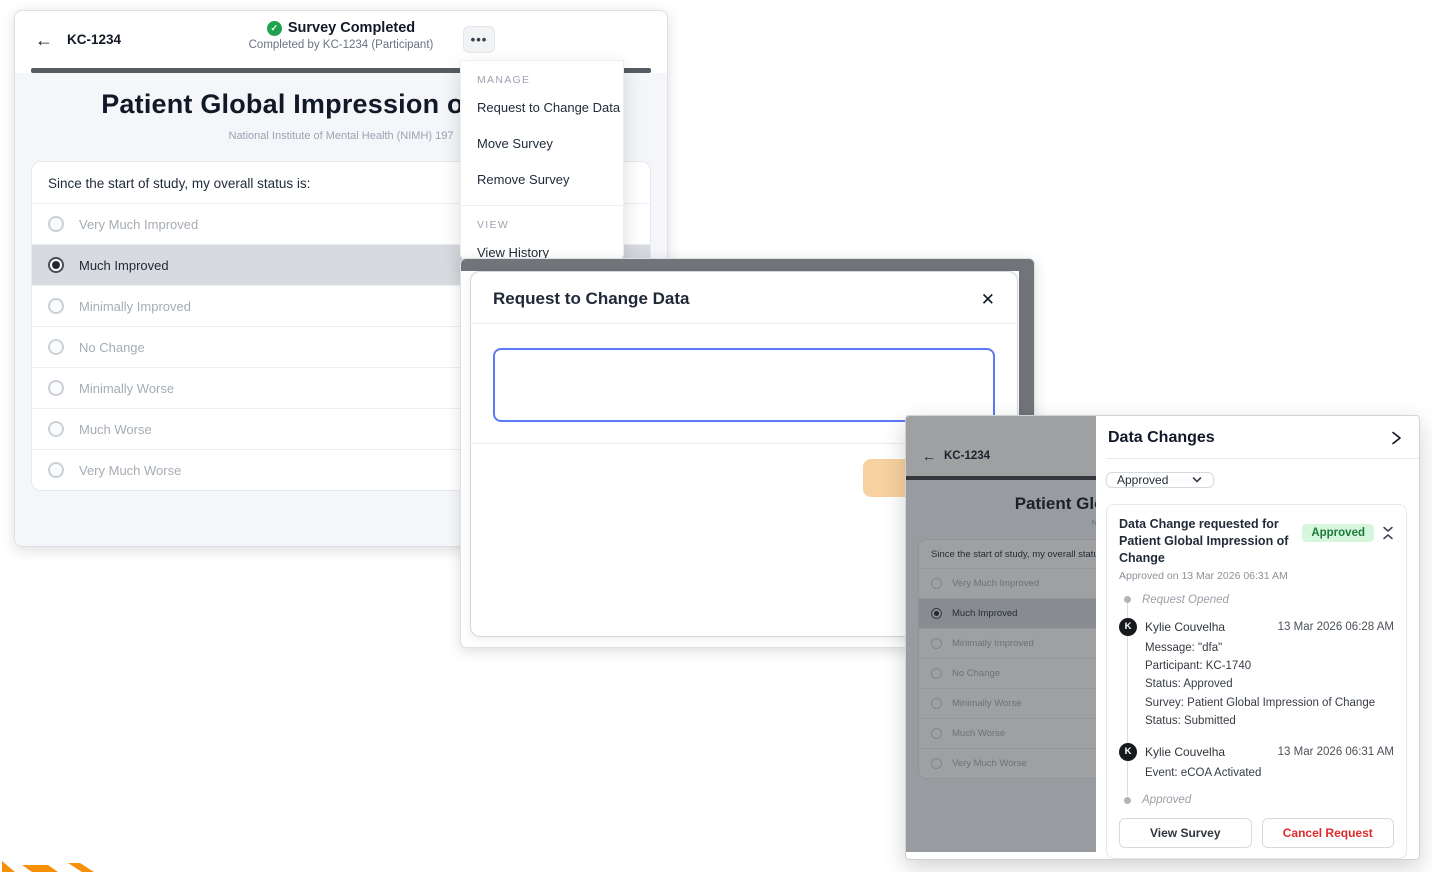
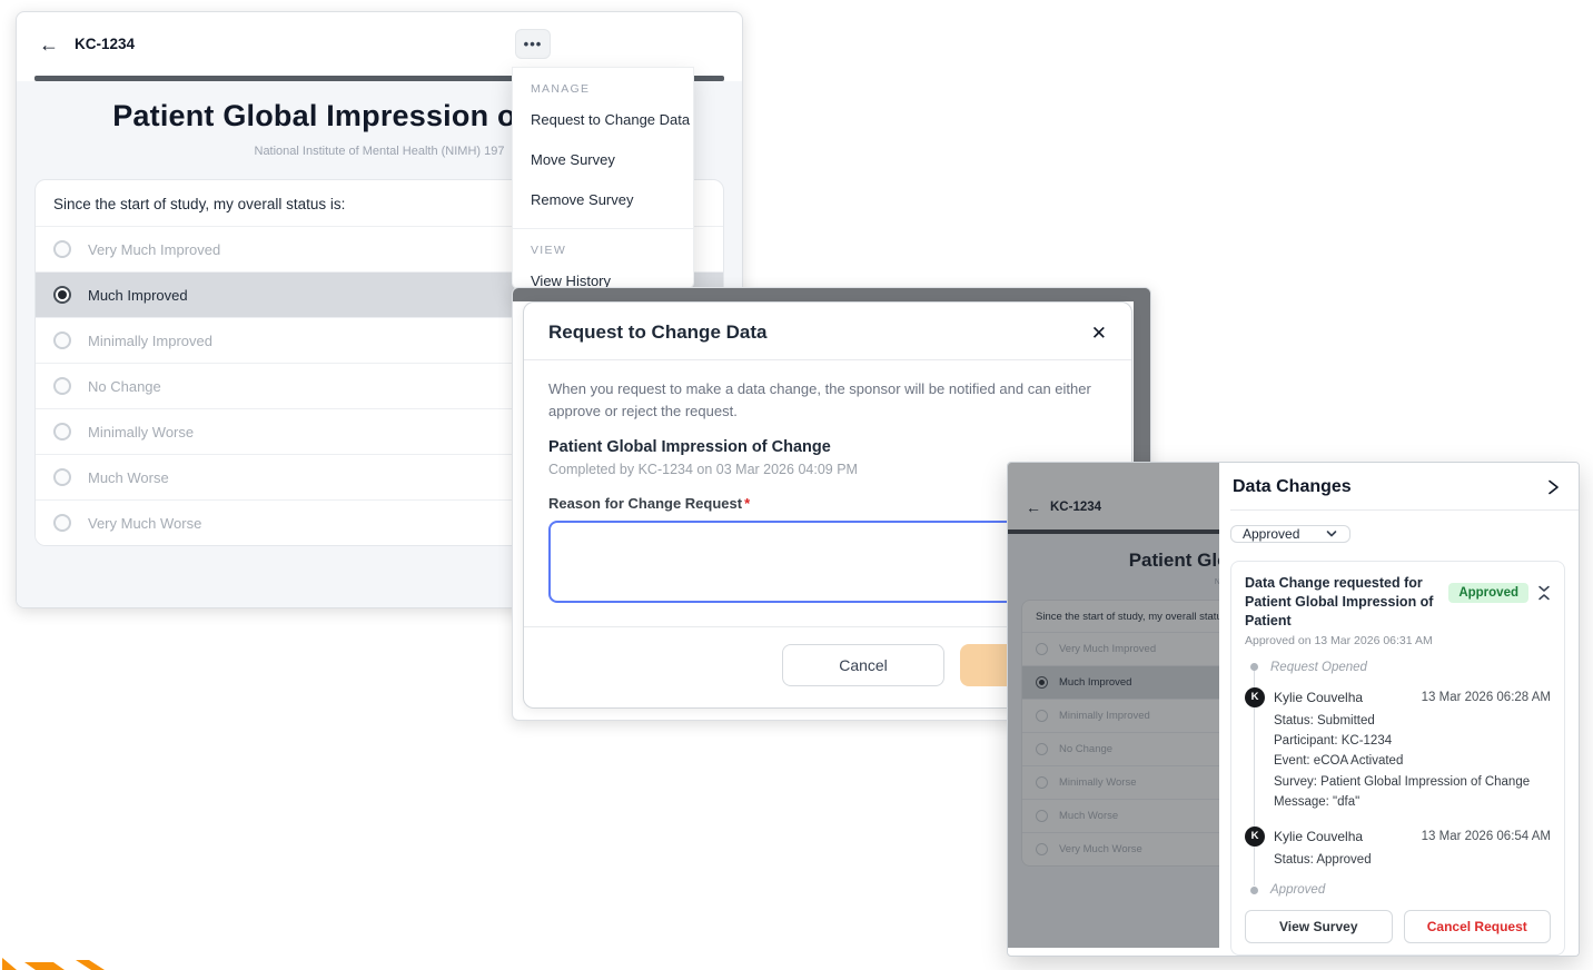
  ←
  KC-1234
- ✓
- Survey Completed
- Completed by KC-1234 (Participant)
  •••
  Patient Global Impression o
  National Institute of Mental Health (NIMH) 197
  Since the start of study, my overall status is:
  Very Much Improved
  Much Improved
  Minimally Improved
  No Change
  Minimally Worse
  Much Worse
  Very Much Worse
  MANAGE
  Request to Change Data
  Move Survey
  Remove Survey
  VIEW
  View History
  Request to Change Data
  ✕
+ When you request to make a data change, the sponsor will be notified and can either approve or reject the request.
+ Patient Global Impression of Change
+ Completed by KC-1234 on 03 Mar 2026 04:09 PM
+ Reason for Change Request *
+ Cancel
  ←
  KC-1234
  Since the start of study, my overall stat
  Very Much Improved
  Much Improved
  Minimally Improved
  No Change
  Minimally Worse
  Much Worse
  Very Much Worse
  Data Changes
  Approved
- Data Change requested for Patient Global Impression of Change
+ Data Change requested for Patient Global Impression of Patient
  Approved
  Approved on 13 Mar 2026 06:31 AM
  Request Opened
  K
  Kylie Couvelha
  13 Mar 2026 06:28 AM
- Message: "dfa"
+ Status: Submitted
- Participant: KC-1740
+ Participant: KC-1234
- Status: Approved
+ Event: eCOA Activated
  Survey: Patient Global Impression of Change
- Status: Submitted
+ Message: "dfa"
  K
  Kylie Couvelha
- 13 Mar 2026 06:31 AM
+ 13 Mar 2026 06:54 AM
- Event: eCOA Activated
+ Status: Approved
  Approved
  View Survey
  Cancel Request
